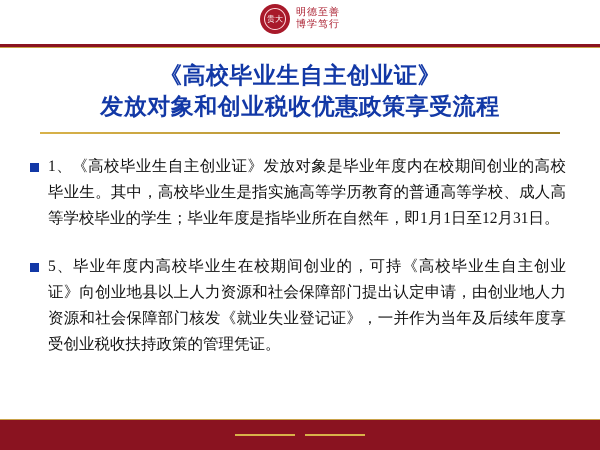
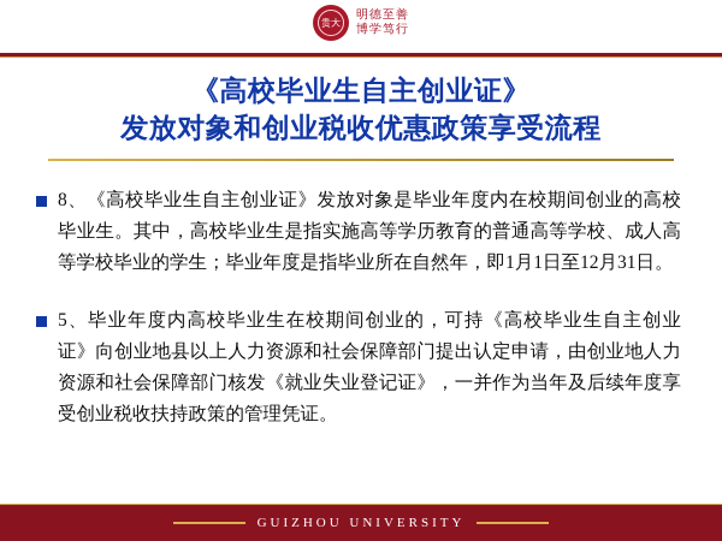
  贵大
  明德至善
  博学笃行
  《高校毕业生自主创业证》
  发放对象和创业税收优惠政策享受流程
- 1、《高校毕业生自主创业证》发放对象是毕业年度内在校期间创业的高校毕业生。其中，高校毕业生是指实施高等学历教育的普通高等学校、成人高等学校毕业的学生；毕业年度是指毕业所在自然年，即1月1日至12月31日。
+ 8、《高校毕业生自主创业证》发放对象是毕业年度内在校期间创业的高校毕业生。其中，高校毕业生是指实施高等学历教育的普通高等学校、成人高等学校毕业的学生；毕业年度是指毕业所在自然年，即1月1日至12月31日。
  5、毕业年度内高校毕业生在校期间创业的，可持《高校毕业生自主创业证》向创业地县以上人力资源和社会保障部门提出认定申请，由创业地人力资源和社会保障部门核发《就业失业登记证》，一并作为当年及后续年度享受创业税收扶持政策的管理凭证。
+ GUIZHOU UNIVERSITY
